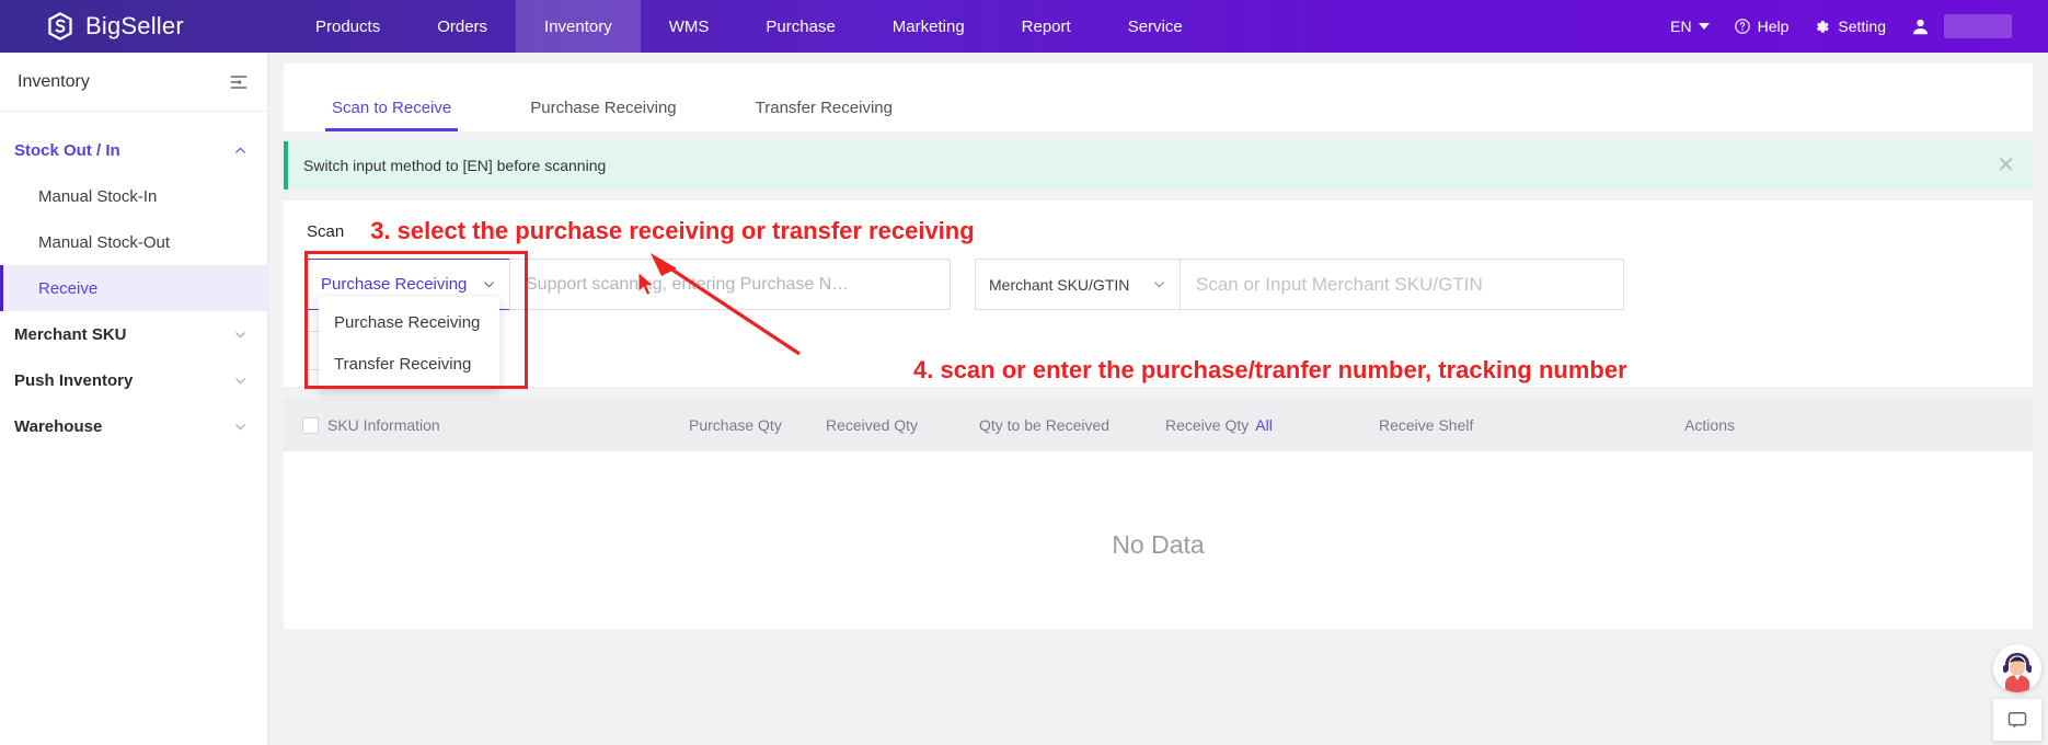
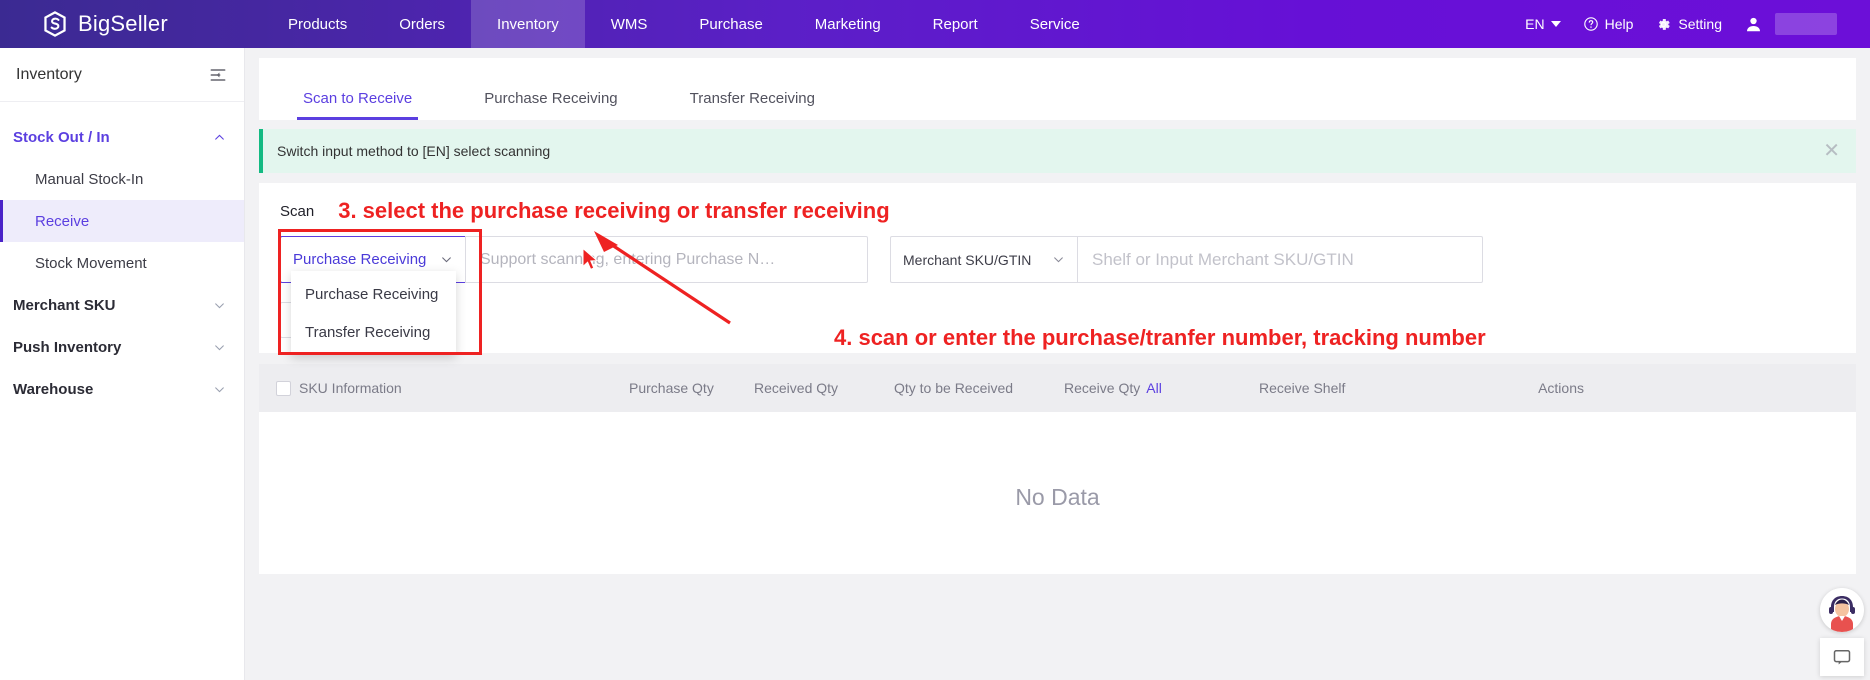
  BigSeller
  Products
  Orders
  Inventory
  WMS
  Purchase
  Marketing
  Report
  Service
  EN
  Help
  Setting
  Inventory
  Stock Out / In
  Manual Stock-In
- Manual Stock-Out
  Receive
+ Stock Movement
  Merchant SKU
  Push Inventory
  Warehouse
  Scan to Receive
  Purchase Receiving
  Transfer Receiving
- Switch input method to [EN] before scanning
+ Switch input method to [EN] select scanning
  ✕
  Scan
  3. select the purchase receiving or transfer receiving
  Purchase Receiving
  Support scanng, enering Purchase N…
  Merchant SKU/GTIN
- Scan or Input Merchant SKU/GTIN
+ Shelf or Input Merchant SKU/GTIN
  Purchase Receiving
  Transfer Receiving
  4. scan or enter the purchase/tranfer number, tracking number
  SKU Information
  Purchase Qty
  Received Qty
  Qty to be Received
  Receive Qty
  All
  Receive Shelf
  Actions
  No Data
